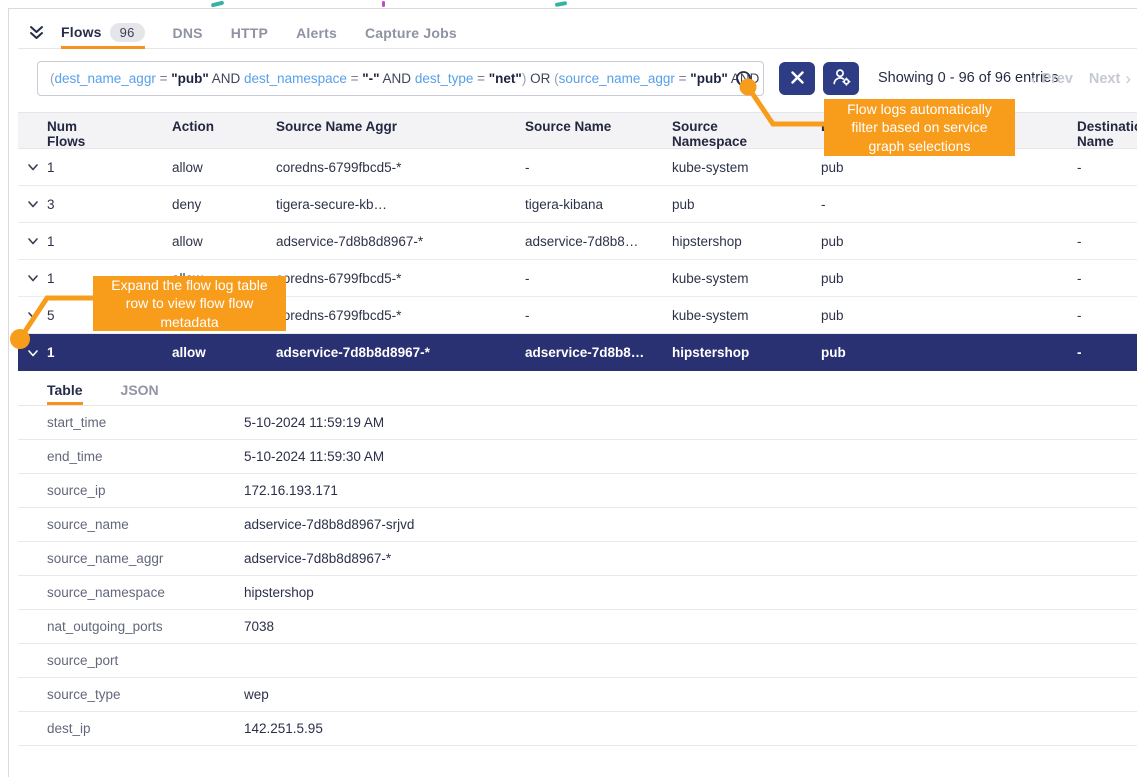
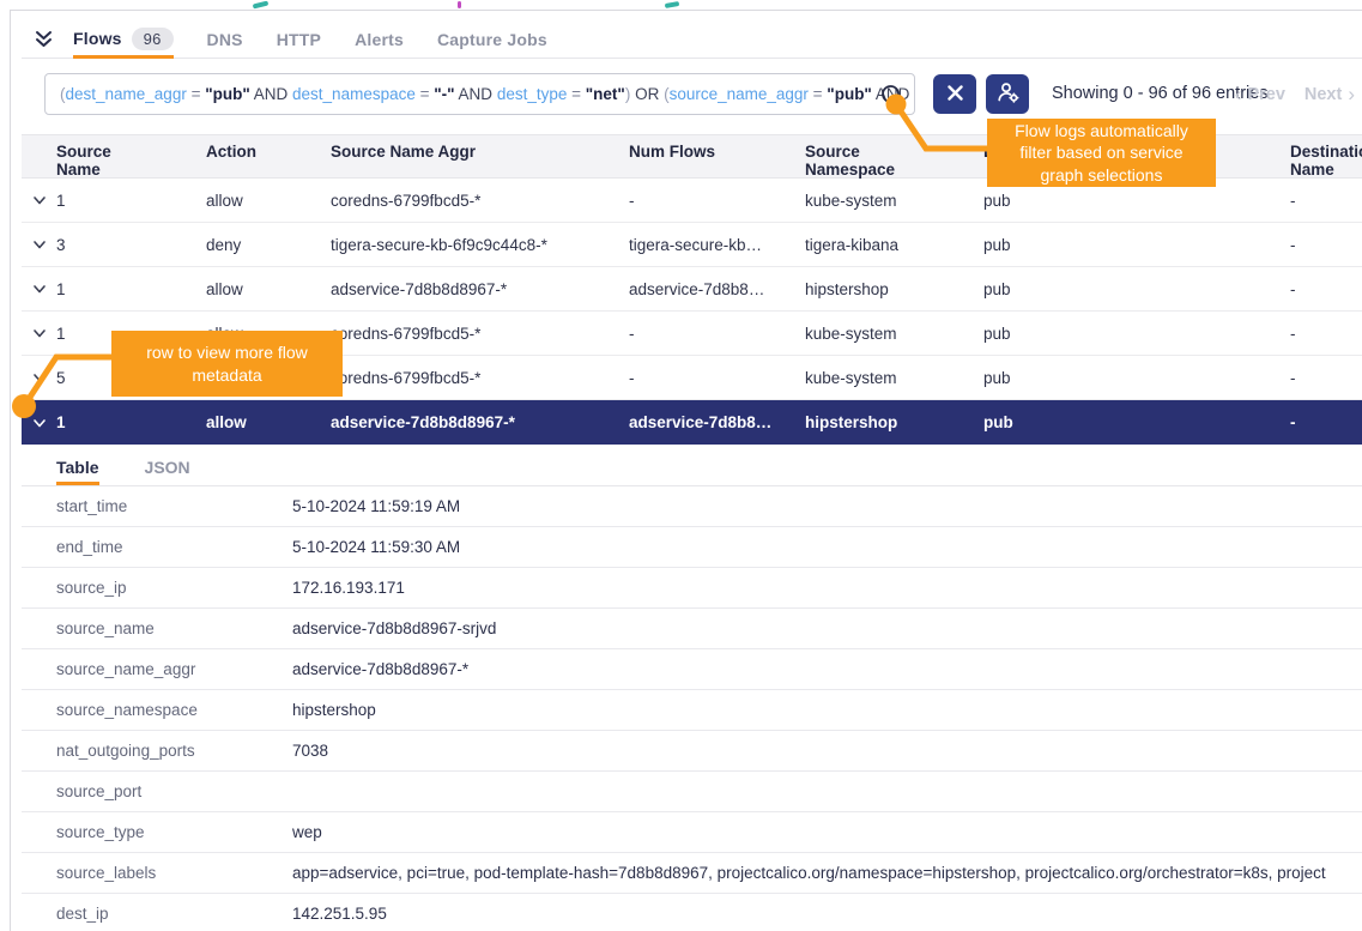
  Flows
  96
  DNS
  HTTP
  Alerts
  Capture Jobs
  (dest_name_aggr = "pub" AND dest_namespace = "-" AND dest_type = "net") OR (source_name_aggr = "pub" AND
  Showing 0 - 96 of 96 entries
  ‹
  Prev
  Next
  ›
- Num Flows
+ Source Name
  Action
  Source Name Aggr
- Source Name
+ Num Flows
  Source Namespace
  Destinati Name
  1
  allow
  coredns-6799fbcd5-*
  -
  kube-system
  pub
  -
  3
  deny
+ tigera-secure-kb-6f9c9c44c8-*
  tigera-secure-kb…
  tigera-kibana
  pub
  -
  1
  allow
  adservice-7d8b8d8967-*
  adservice-7d8b8…
  hipstershop
  pub
  -
  1
  oredns-6799fbcd5-*
  -
  kube-system
  pub
  -
  5
  oredns-6799fbcd5-*
  -
  kube-system
  pub
  -
  1
  allow
  adservice-7d8b8d8967-*
  adservice-7d8b8…
  hipstershop
  pub
  -
  Table
  JSON
  start_time
  5-10-2024 11:59:19 AM
  end_time
  5-10-2024 11:59:30 AM
  source_ip
  172.16.193.171
  source_name
  adservice-7d8b8d8967-srjvd
  source_name_aggr
  adservice-7d8b8d8967-*
  source_namespace
  hipstershop
  nat_outgoing_ports
  7038
  source_port
  source_type
  wep
+ source_labels
+ app=adservice, pci=true, pod-template-hash=7d8b8d8967, projectcalico.org/namespace=hipstershop, projectcalico.org/orchestrator=k8s, project
  dest_ip
  142.251.5.95
  Flow logs automatically
  filter based on service
  graph selections
- Expand the flow log table
- row to view flow flow
+ row to view more flow
  metadata
